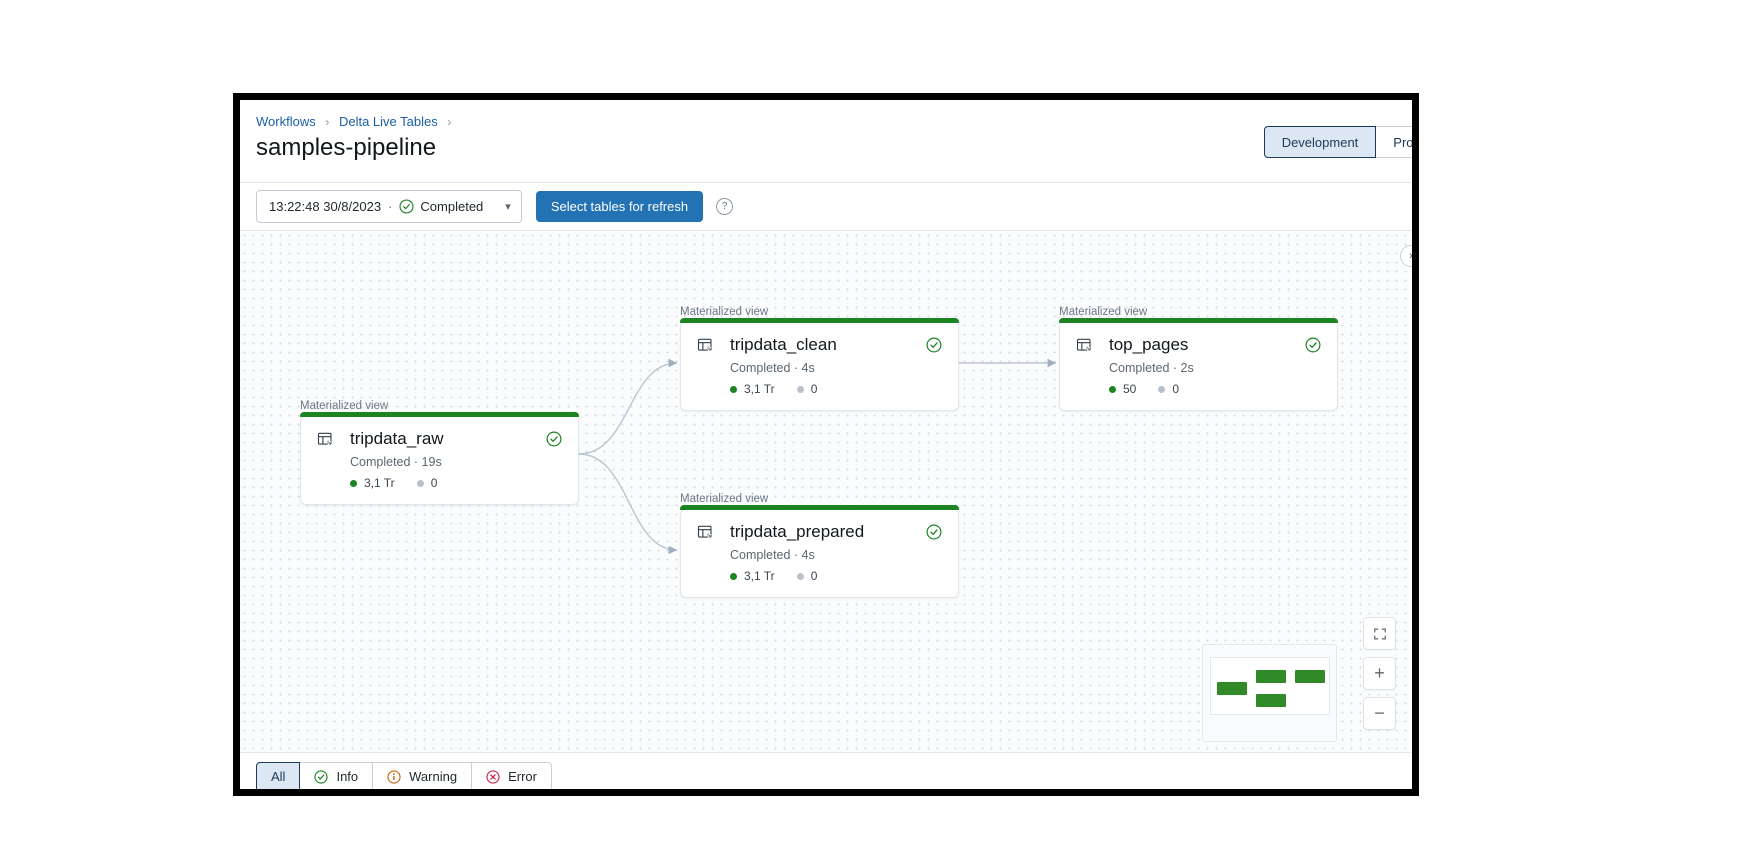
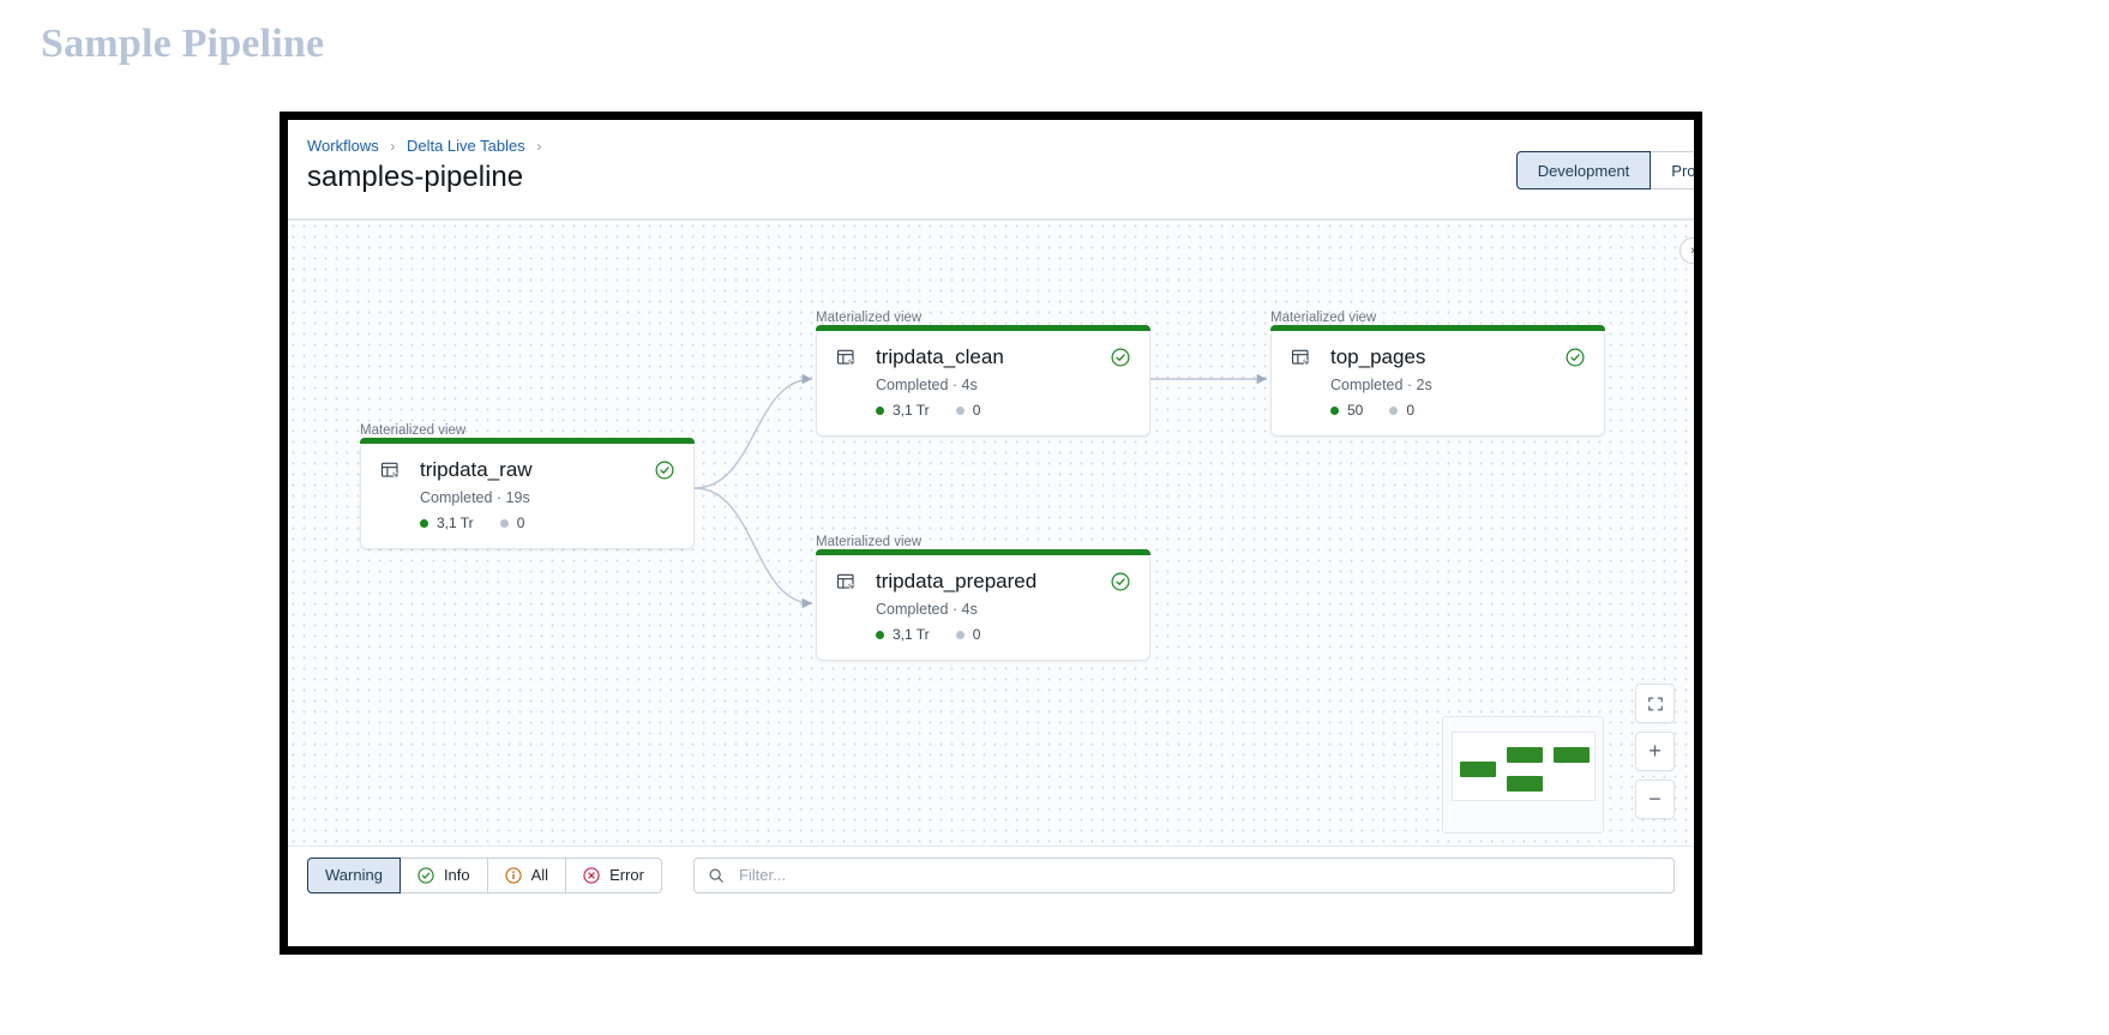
+ Sample Pipeline
  Workflows › Delta Live Tables ›
  samples-pipeline
  Development
- 13:22:48 30/8/2023
- ·
- Completed
- ▾
- Select tables for refresh
- ?
  ›
  Materialized view
  tripdata_raw
  Completed · 19s
  3,1 Tr
  0
  Materialized view
  tripdata_clean
  Completed · 4s
  3,1 Tr
  0
  Materialized view
  top_pages
  Completed · 2s
  50
  0
  Materialized view
  tripdata_prepared
  Completed · 4s
  3,1 Tr
  0
  +
  −
- All
+ Warning
  Info
- Warning
+ All
  Error
+ Filter...
